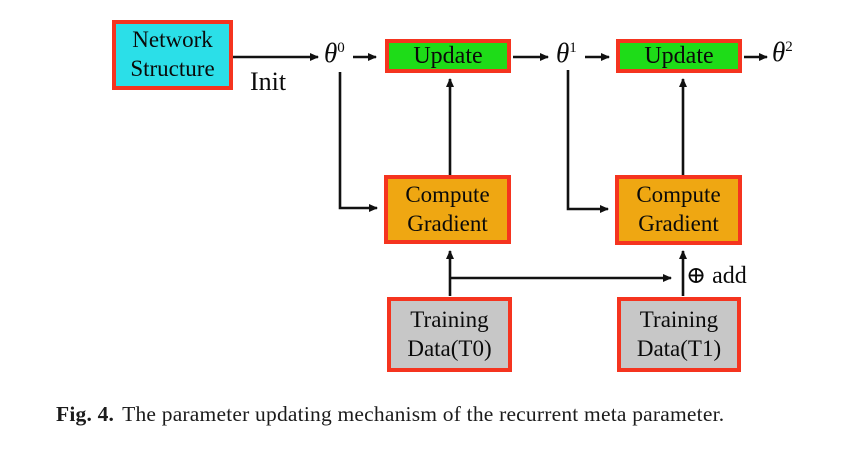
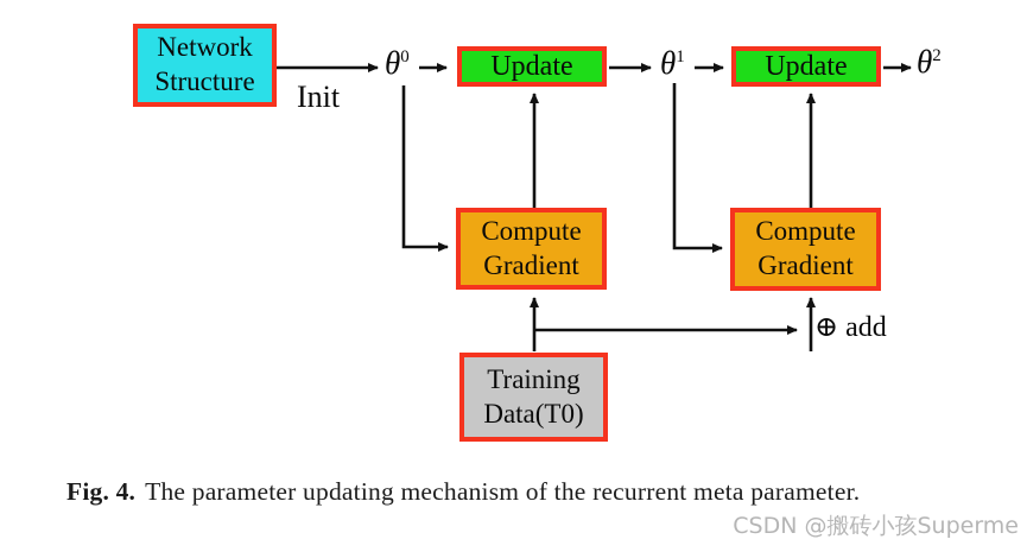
  Network Structure
  Update
  Update
  Compute Gradient
  Compute Gradient
  Training Data(T0)
- Training Data(T1)
  Init
  θ0
  θ1
  θ2
  ⊕ add
  Fig. 4. The parameter updating mechanism of the recurrent meta parameter.
+ CSDN @搬砖小孩Superme
